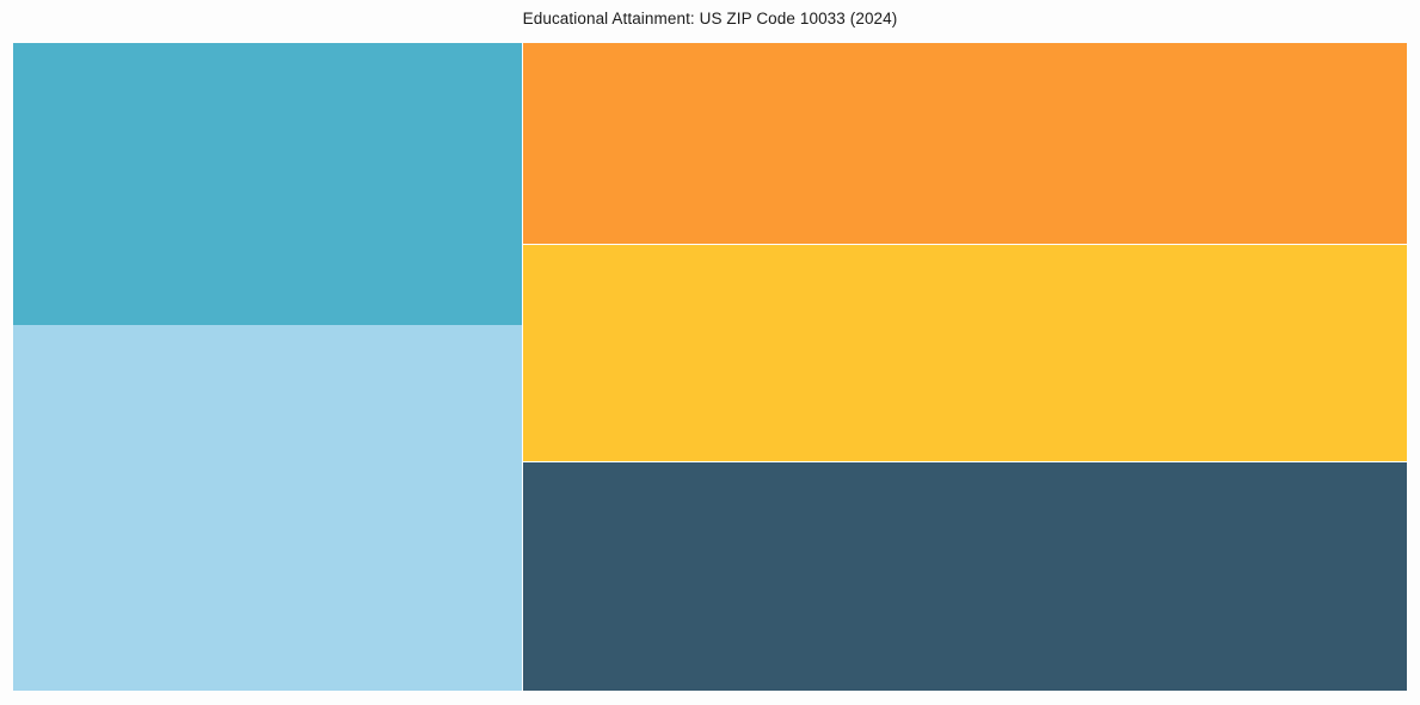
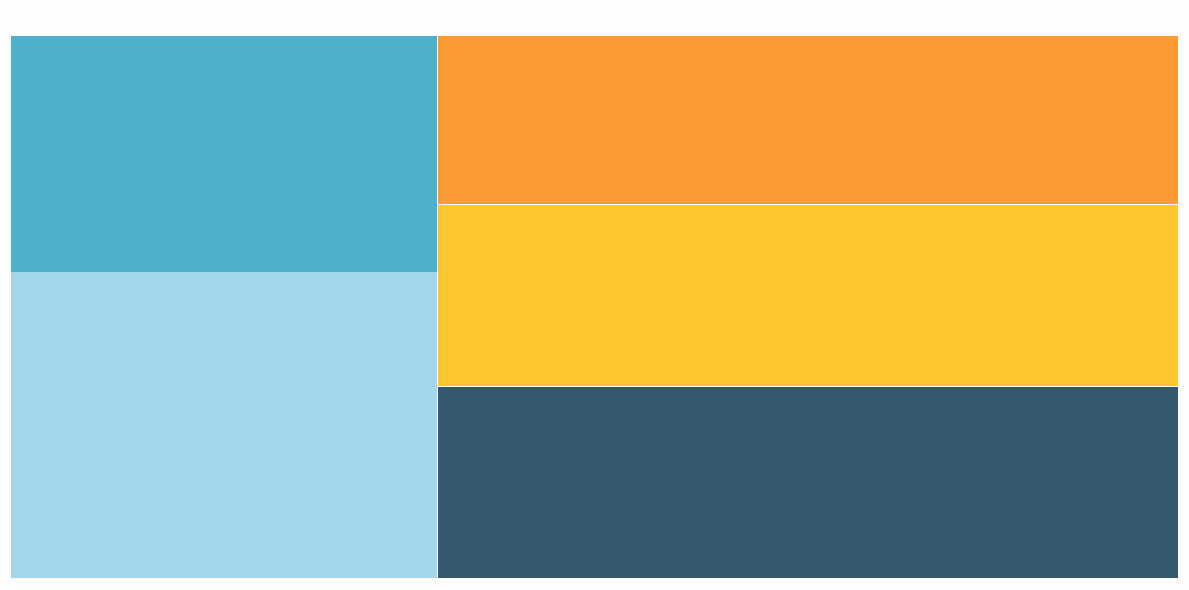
- Educational Attainment: US ZIP Code 10033 (2024)
